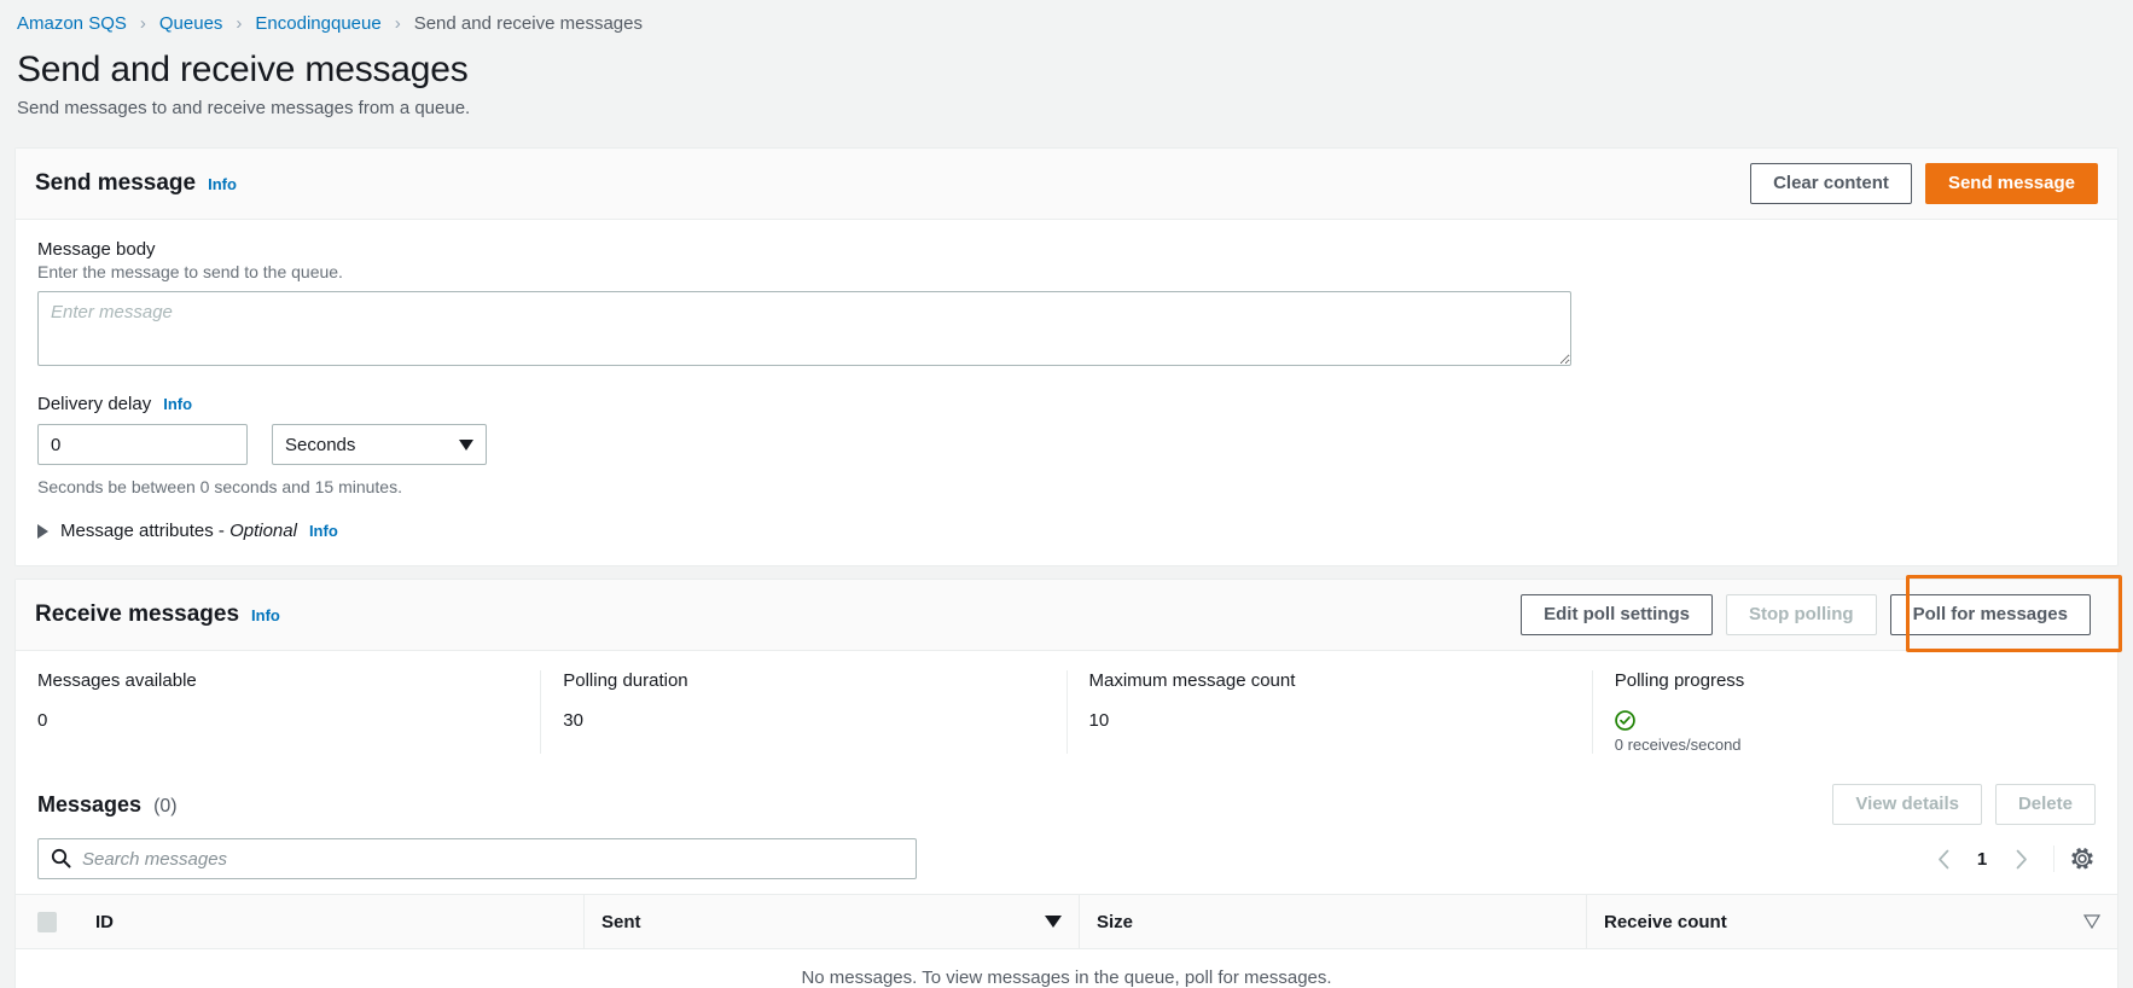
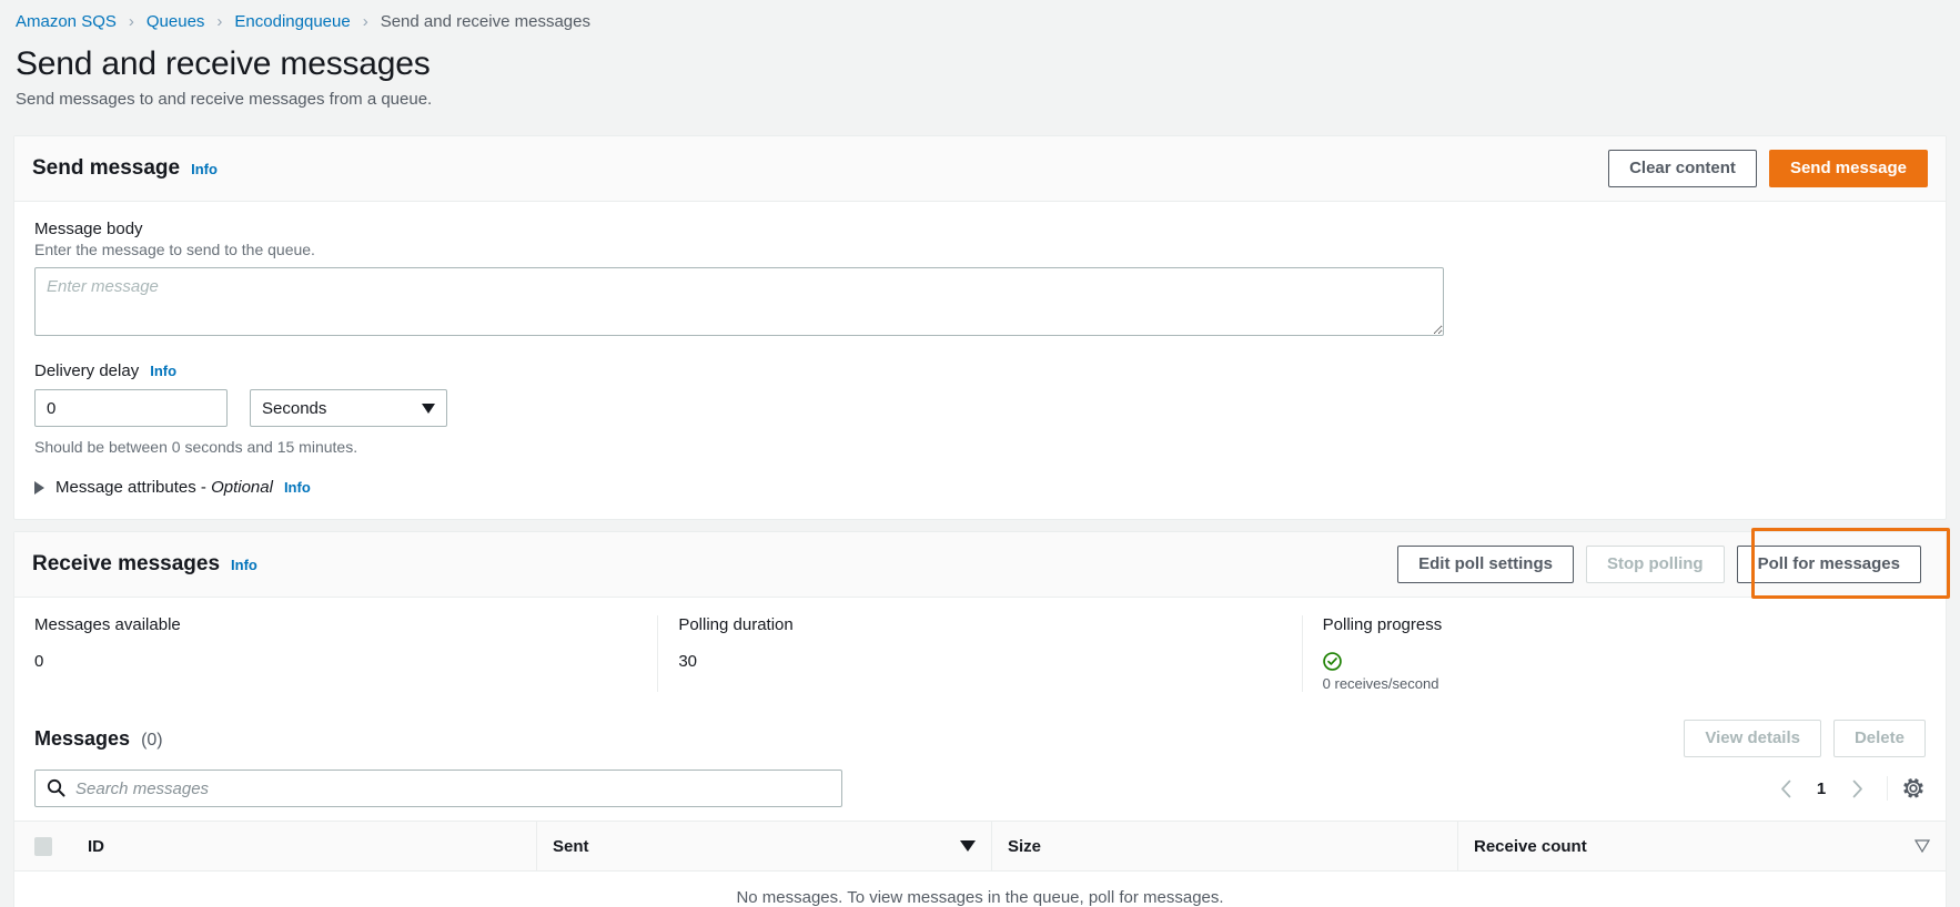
  Amazon SQS
  ›
  Queues
  ›
  Encodingqueue
  ›
  Send and receive messages
  Send and receive messages
  Send messages to and receive messages from a queue.
  Send message
  Info
  Clear content
  Send message
  Message body
  Enter the message to send to the queue.
  Enter message
  Delivery delay
  Info
  0
  Seconds
- Seconds be between 0 seconds and 15 minutes.
+ Should be between 0 seconds and 15 minutes.
  Message attributes - Optional
  Info
  Receive messages
  Info
  Edit poll settings
  Stop polling
  Poll for messages
  Messages available
  0
  Polling duration
  30
- Maximum message count
- 10
  Polling progress
  0 receives/second
  Messages
  (0)
  View details
  Delete
  Search messages
  1
  ID
  Sent
  Size
  Receive count
  No messages. To view messages in the queue, poll for messages.
